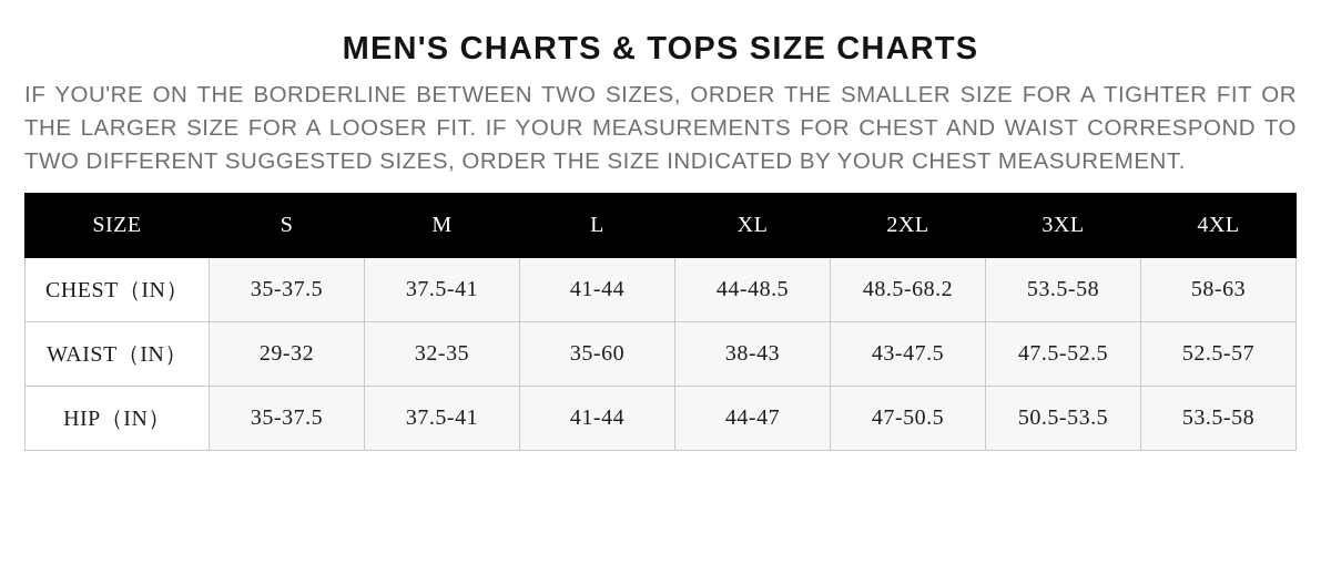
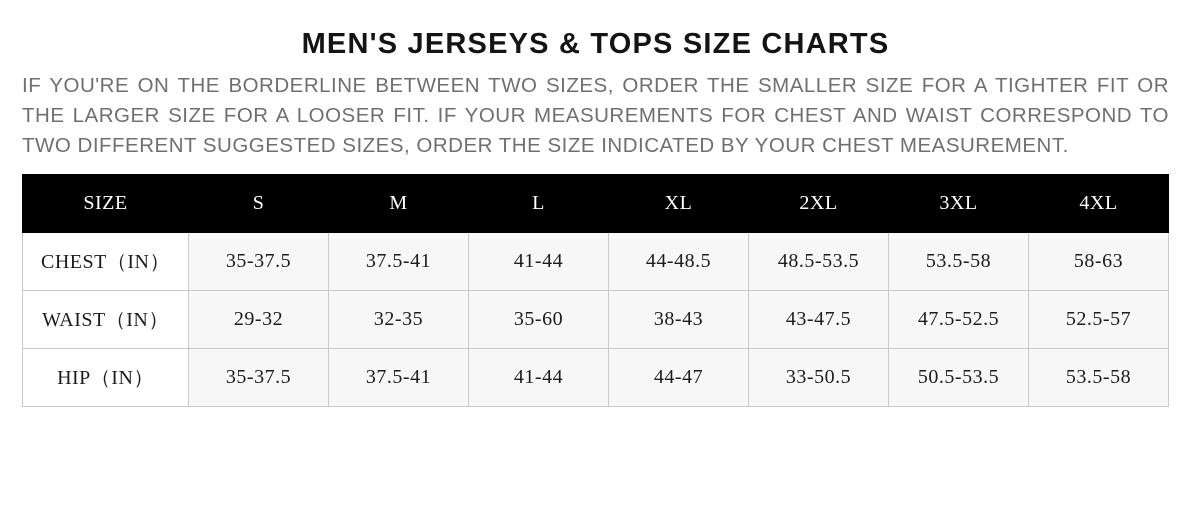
- MEN'S CHARTS & TOPS SIZE CHARTS
+ MEN'S JERSEYS & TOPS SIZE CHARTS
  IF YOU'RE ON THE BORDERLINE BETWEEN TWO SIZES, ORDER THE SMALLER SIZE FOR A TIGHTER FIT OR THE LARGER SIZE FOR A LOOSER FIT. IF YOUR MEASUREMENTS FOR CHEST AND WAIST CORRESPOND TO TWO DIFFERENT SUGGESTED SIZES, ORDER THE SIZE INDICATED BY YOUR CHEST MEASUREMENT.
  SIZE	S	M	L	XL	2XL	3XL	4XL
- CHEST（IN）	35-37.5	37.5-41	41-44	44-48.5	48.5-68.2	53.5-58	58-63
+ CHEST（IN）	35-37.5	37.5-41	41-44	44-48.5	48.5-53.5	53.5-58	58-63
  WAIST（IN）	29-32	32-35	35-60	38-43	43-47.5	47.5-52.5	52.5-57
- HIP（IN）	35-37.5	37.5-41	41-44	44-47	47-50.5	50.5-53.5	53.5-58
+ HIP（IN）	35-37.5	37.5-41	41-44	44-47	33-50.5	50.5-53.5	53.5-58
